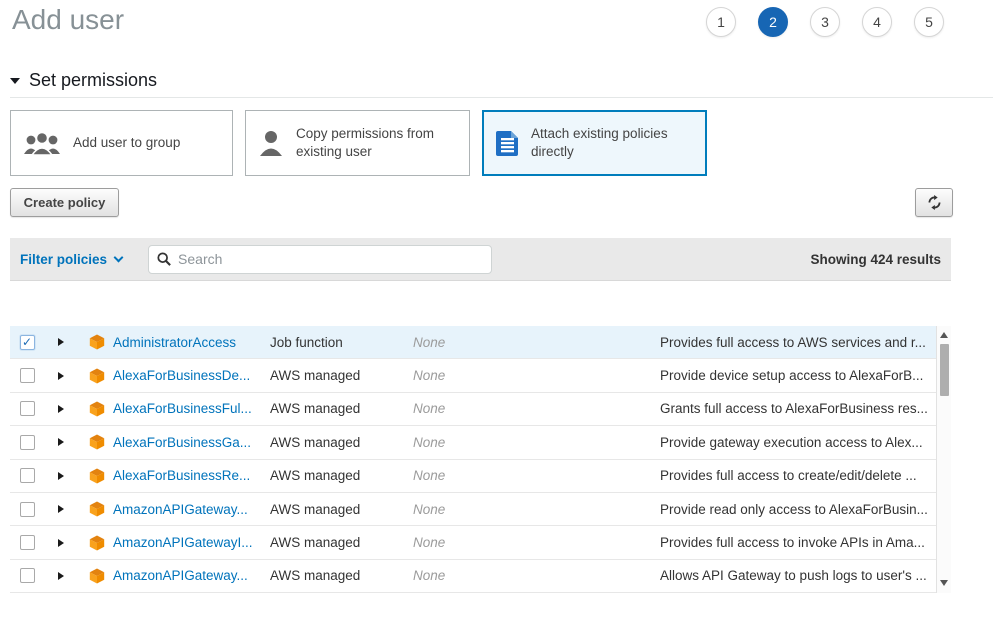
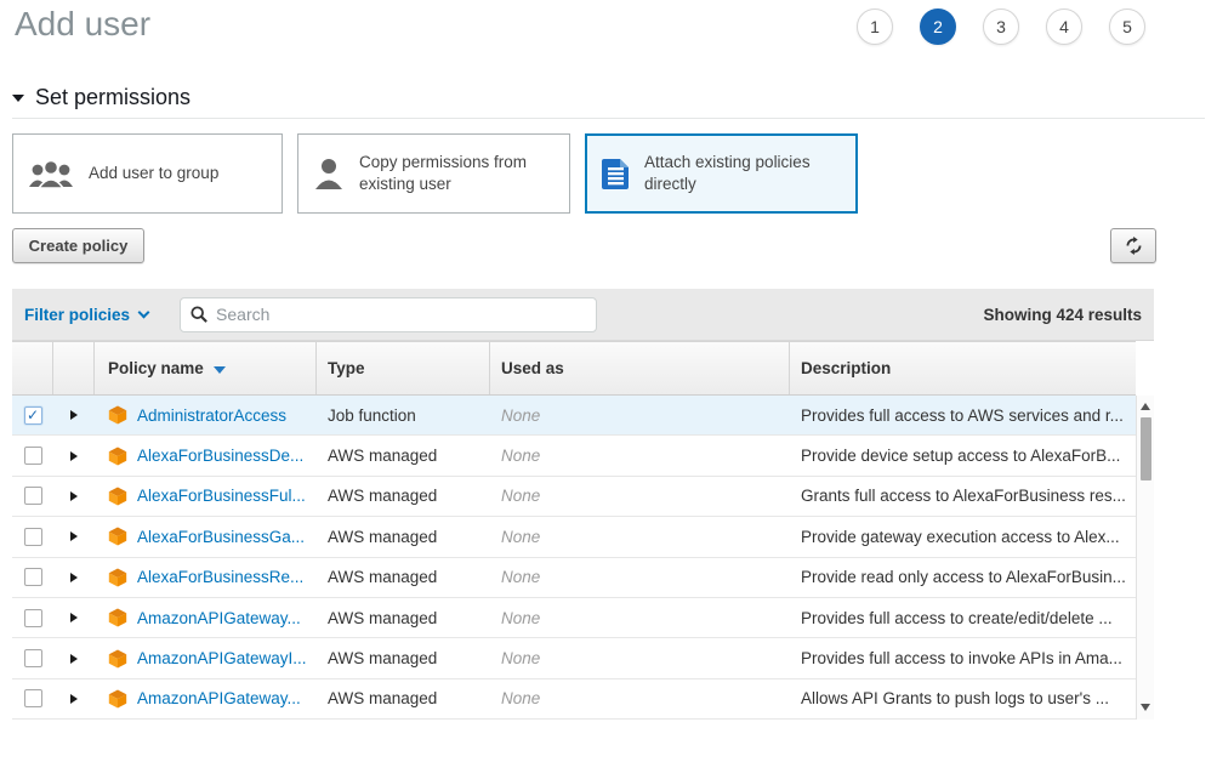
  Add user
  1
  2
  3
  4
  5
  Set permissions
  Add user to group
  Copy permissions from existing user
  Attach existing policies directly
  Create policy
  Filter policies
  Search
  Showing 424 results
+ Policy name
+ Type
+ Used as
+ Description
  AdministratorAccess
  Job function
  None
  Provides full access to AWS services and r...
  AlexaForBusinessDe...
  AWS managed
  None
  Provide device setup access to AlexaForB...
  AlexaForBusinessFul...
  AWS managed
  None
  Grants full access to AlexaForBusiness res...
  AlexaForBusinessGa...
  AWS managed
  None
  Provide gateway execution access to Alex...
  AlexaForBusinessRe...
  AWS managed
  None
- Provides full access to create/edit/delete ...
+ Provide read only access to AlexaForBusin...
  AmazonAPIGateway...
  AWS managed
  None
- Provide read only access to AlexaForBusin...
+ Provides full access to create/edit/delete ...
  AmazonAPIGatewayI...
  AWS managed
  None
  Provides full access to invoke APIs in Ama...
  AmazonAPIGateway...
  AWS managed
  None
- Allows API Gateway to push logs to user's ...
+ Allows API Grants to push logs to user's ...
